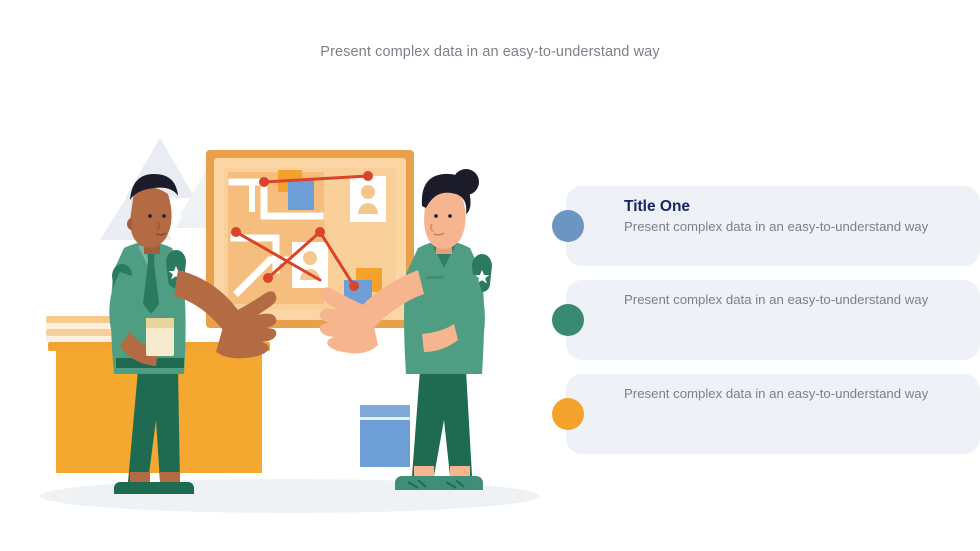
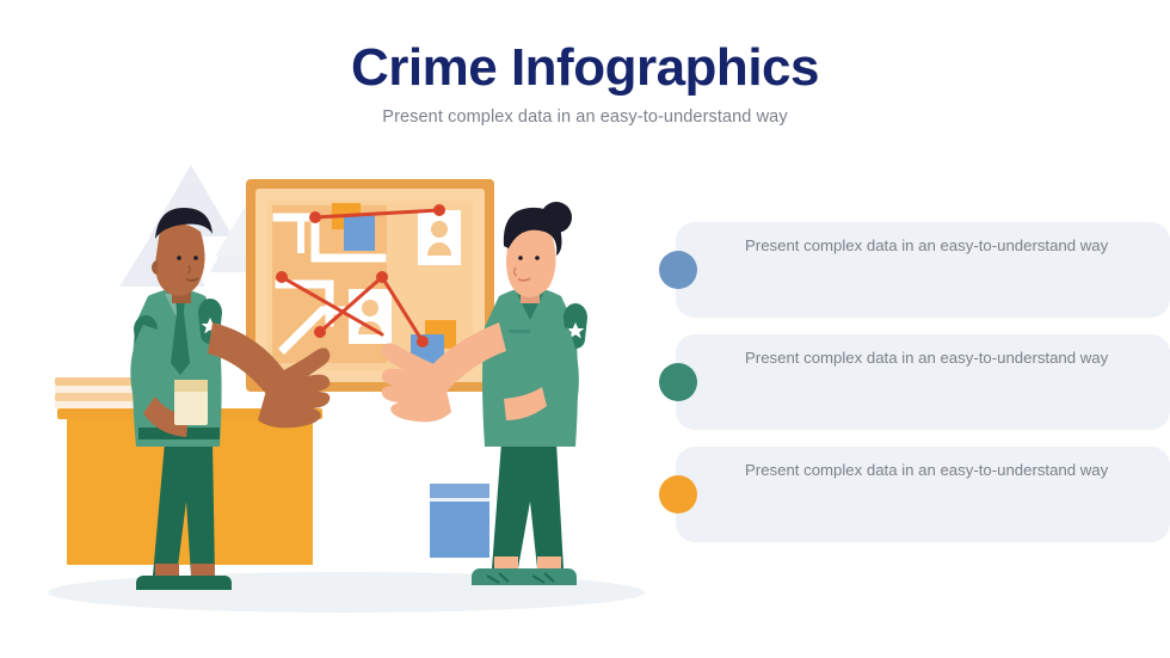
+ Crime Infographics
  Present complex data in an easy-to-understand way
- Title One
  Present complex data in an easy-to-understand way
  Present complex data in an easy-to-understand way
  Present complex data in an easy-to-understand way
